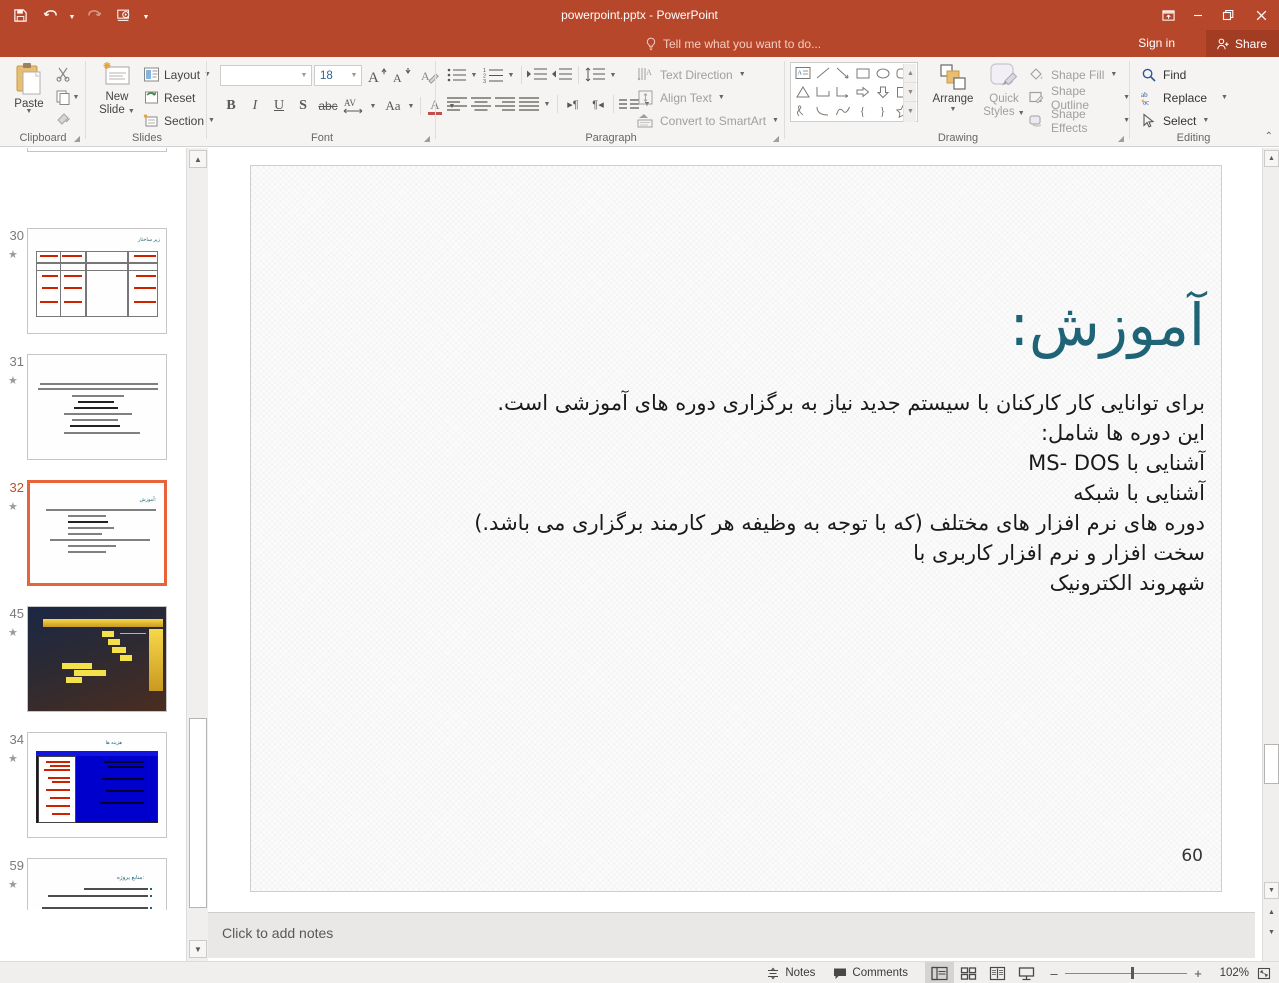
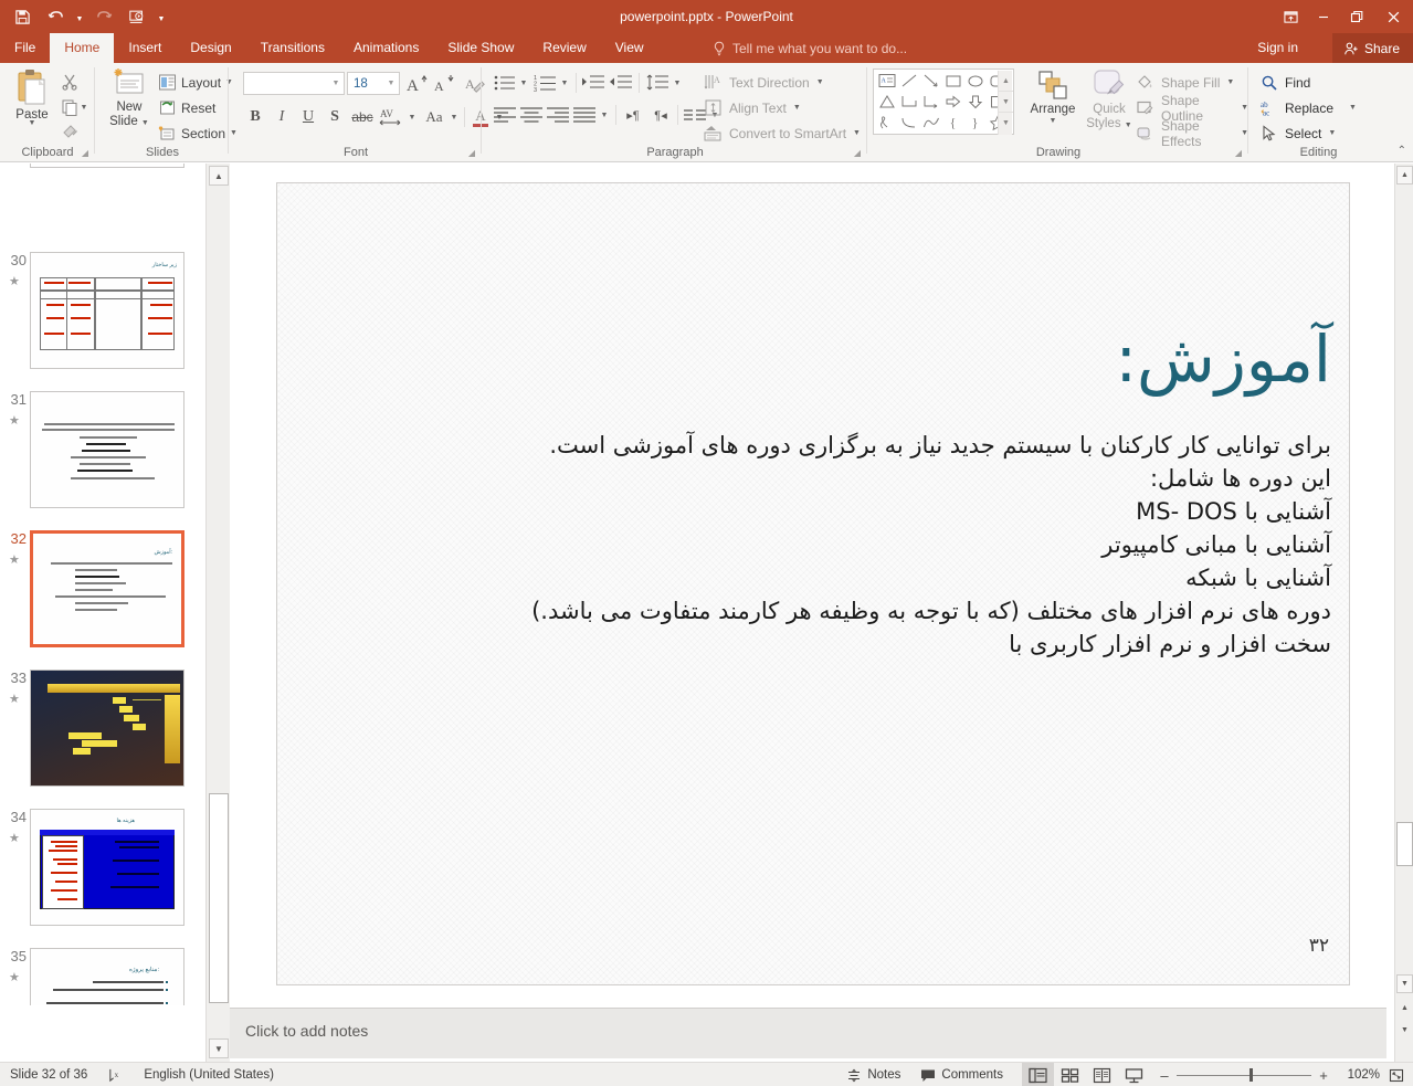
  powerpoint.pptx - PowerPoint
+ File
+ Home
+ Insert
+ Design
+ Transitions
+ Animations
+ Slide Show
+ Review
+ View
  Tell me what you want to do...
  Sign in
  Share
  Paste
  Clipboard
  ◢
  New
  Slide
  Layout
  Reset
  Section
  Slides
  18
  A
  A
  A
  B
  I
  U
  S
  abc
  AV
  Aa
  Font
  ◢
  ▸¶
  ¶◂
  A
  Text Direction
  Align Text
  Convert to SmartArt
  Paragraph
  ◢
  {
  }
  Arrange
  Quick
  Styles
  Shape Fill
  Shape Outline
  Shape Effects
  Drawing
  ◢
  Find
  ab
  ac
  Replace
  Select
  Editing
  ⌃
  30
  ★
  31
  ★
  32
  ★
- 45
+ 33
  ★
  34
  ★
- 59
+ 35
  ★
  ▲
  ▼
  آموزش:
  برای توانایی کار کارکنان با سیستم جدید نیاز به برگزاری دوره های آموزشی است.
  این دوره ها شامل:
  آشنایی با MS- DOS
+ آشنایی با مبانی کامپیوتر
  آشنایی با شبکه
- دوره های نرم افزار های مختلف (که با توجه به وظیفه هر کارمند برگزاری می باشد.)
+ دوره های نرم افزار های مختلف (که با توجه به وظیفه هر کارمند متفاوت می باشد.)
  سخت افزار و نرم افزار کاربری با
- شهروند الکترونیک
- 60
+ ٣٢
  Click to add notes
+ Slide 32 of 36
+ x
+ English (United States)
  Notes
  Comments
  –
  +
  102%
